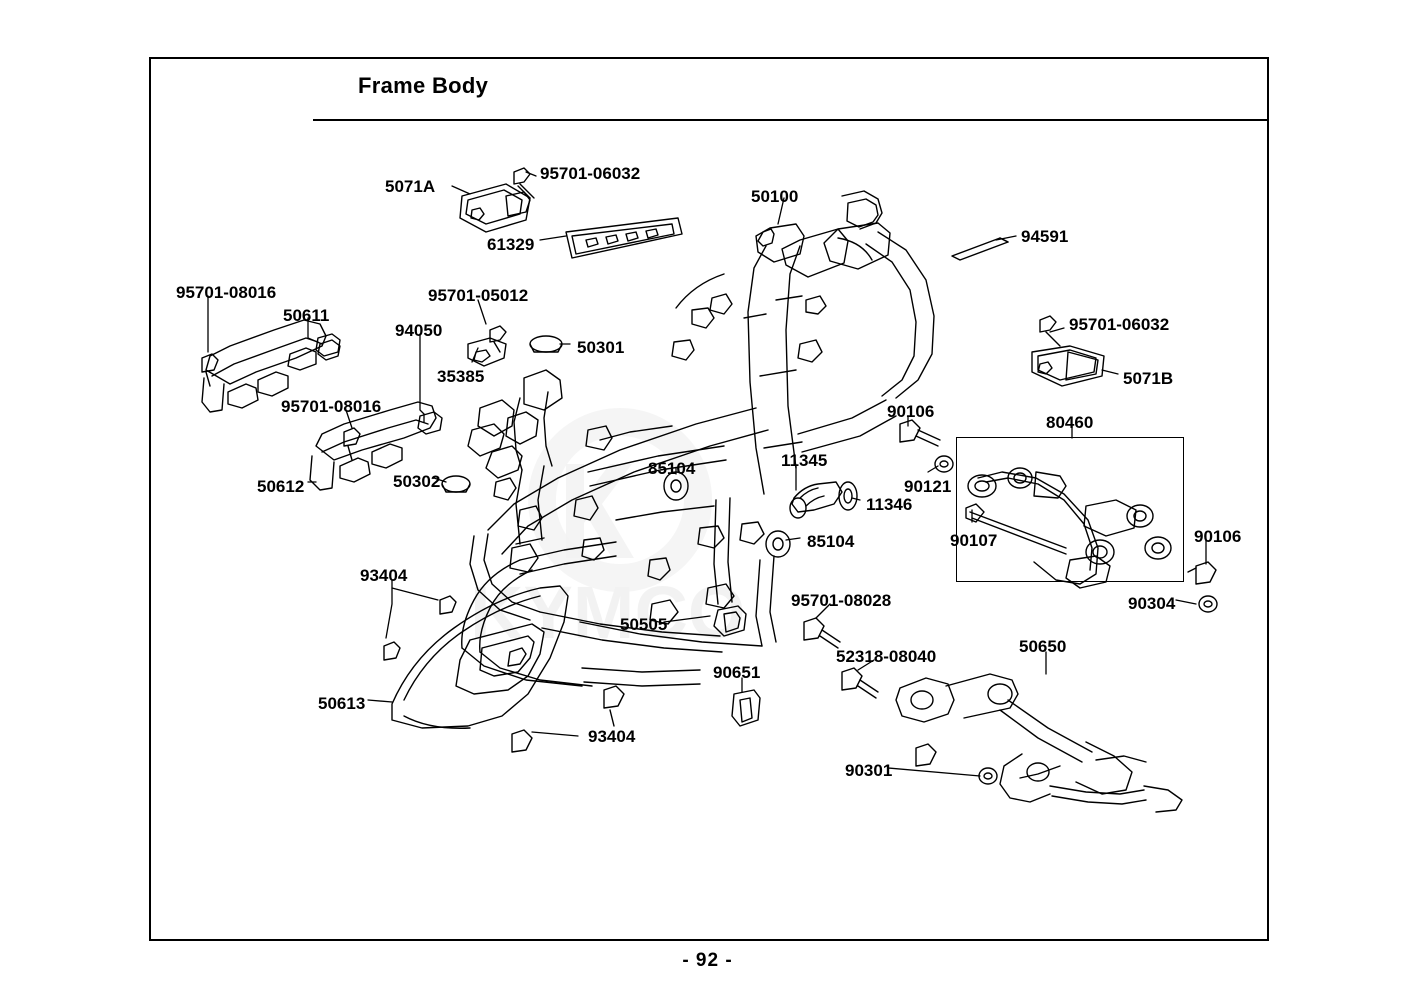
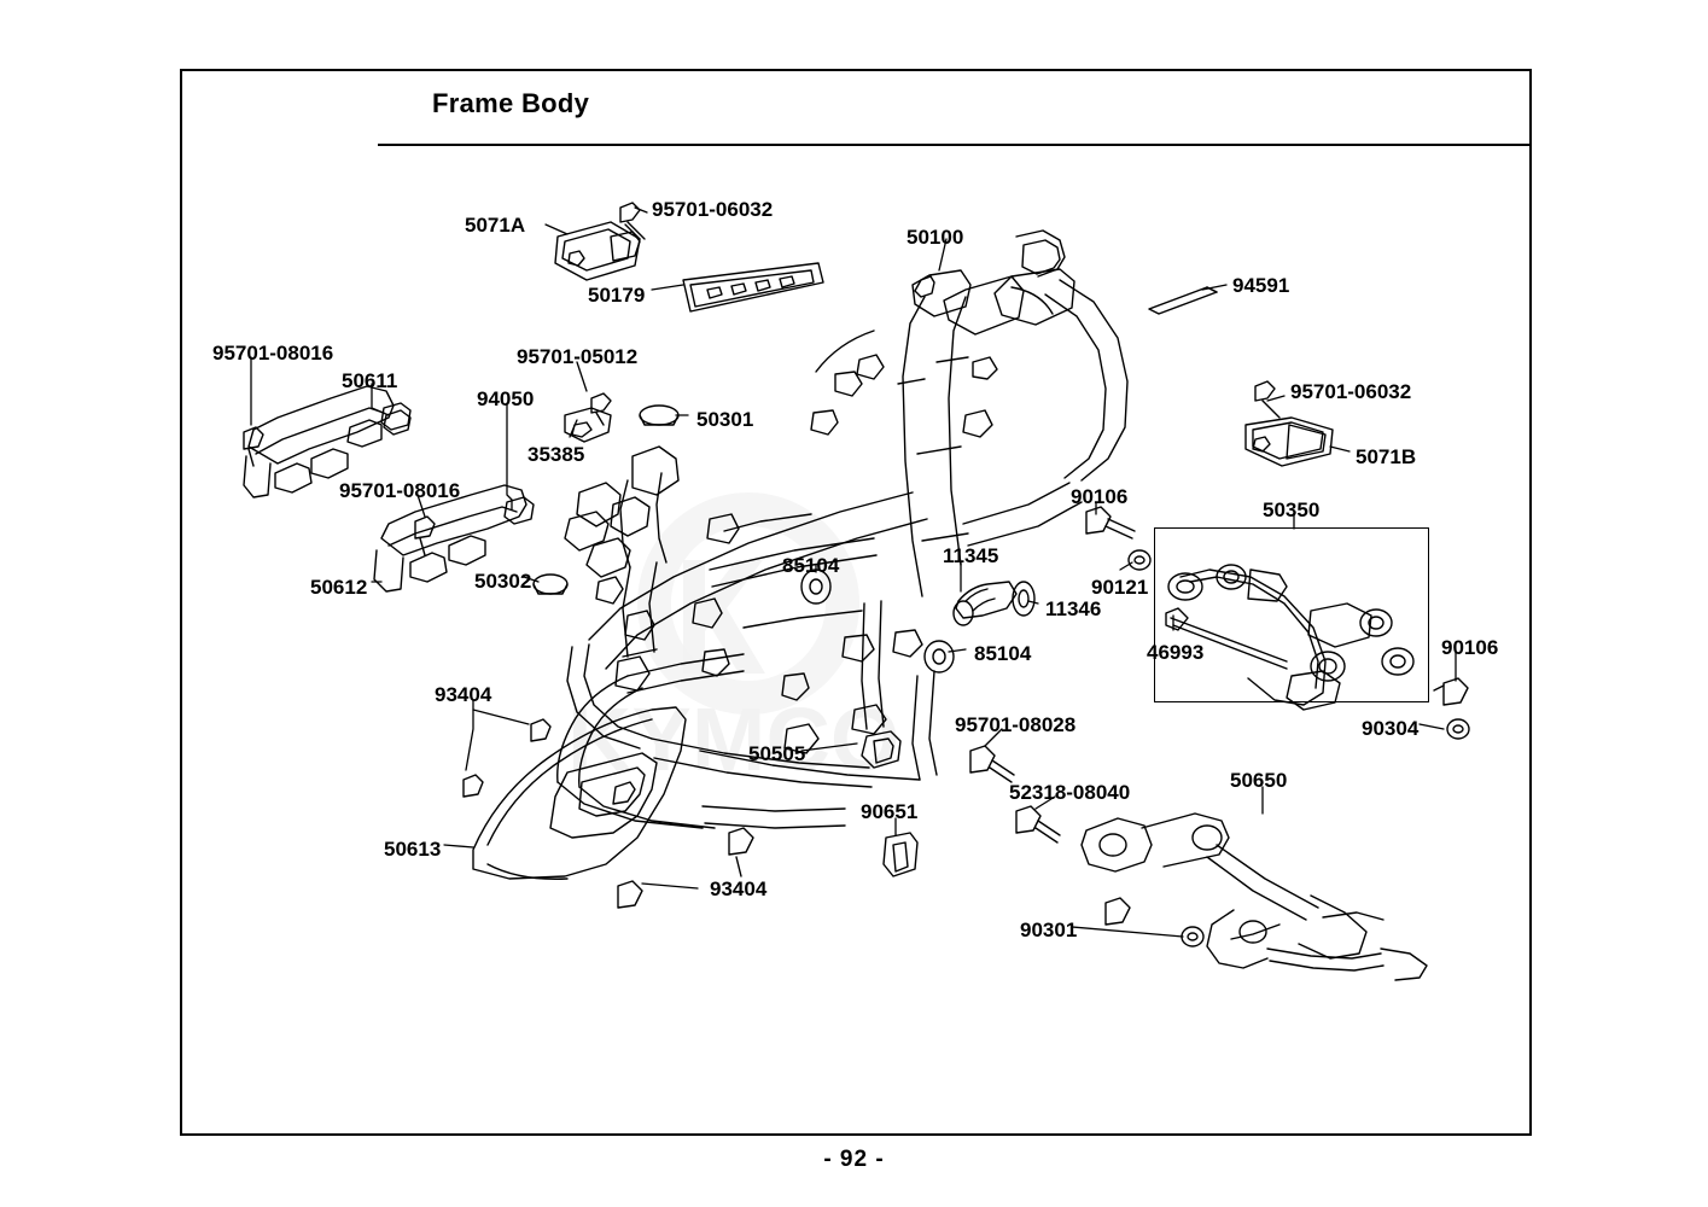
  Frame Body
  5071A
  95701-06032
- 61329
+ 50179
  50100
  94591
  95701-08016
  50611
  95701-05012
  94050
  50301
  35385
  95701-06032
  5071B
  95701-08016
  50612
  50302
  85104
  11345
  11346
  85104
  90106
  90121
- 80460
+ 50350
- 90107
+ 46993
  90106
  90304
  93404
  50613
  93404
  50505
  90651
  95701-08028
  52318-08040
  50650
  90301
  - 92 -
